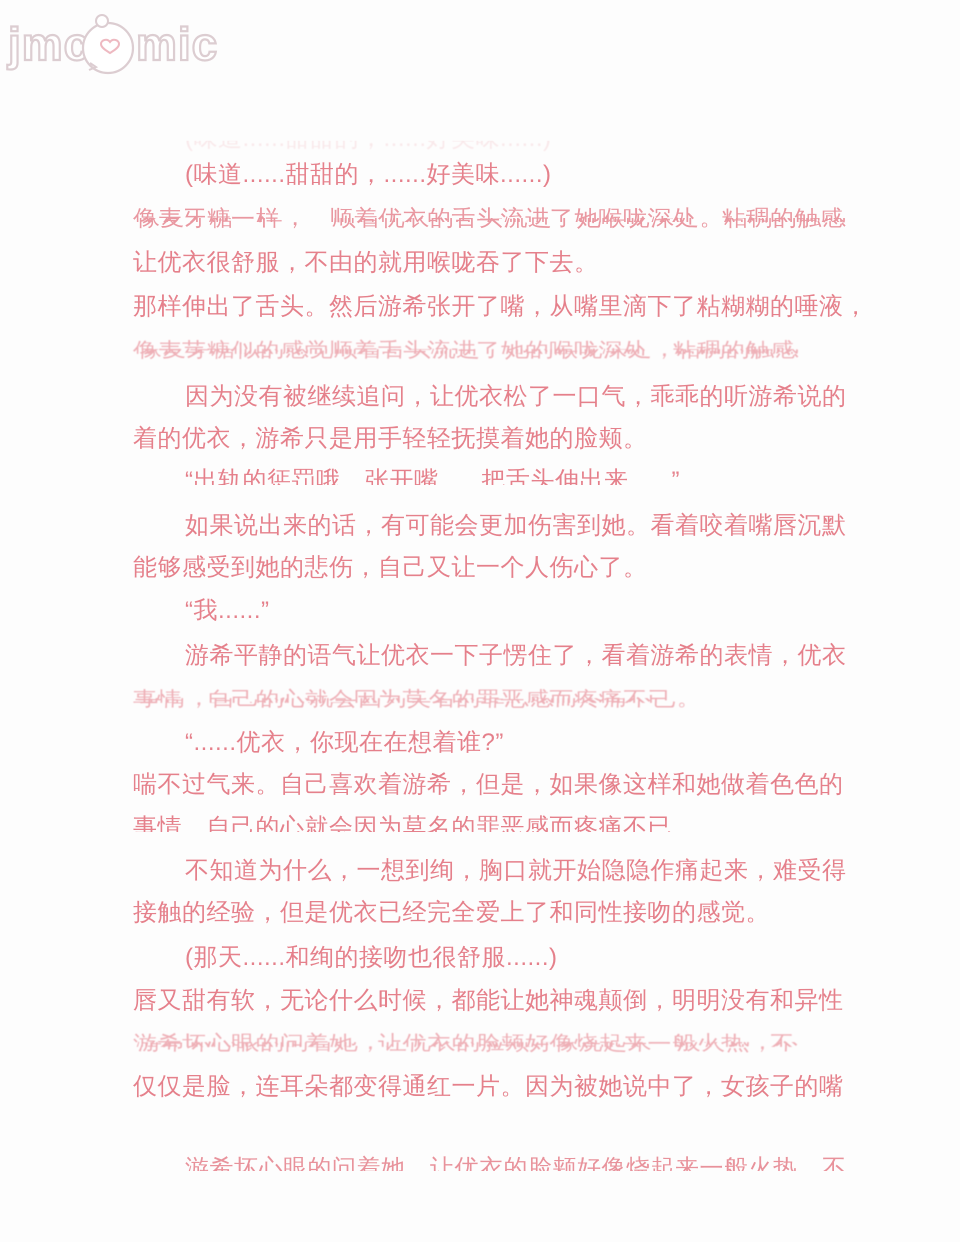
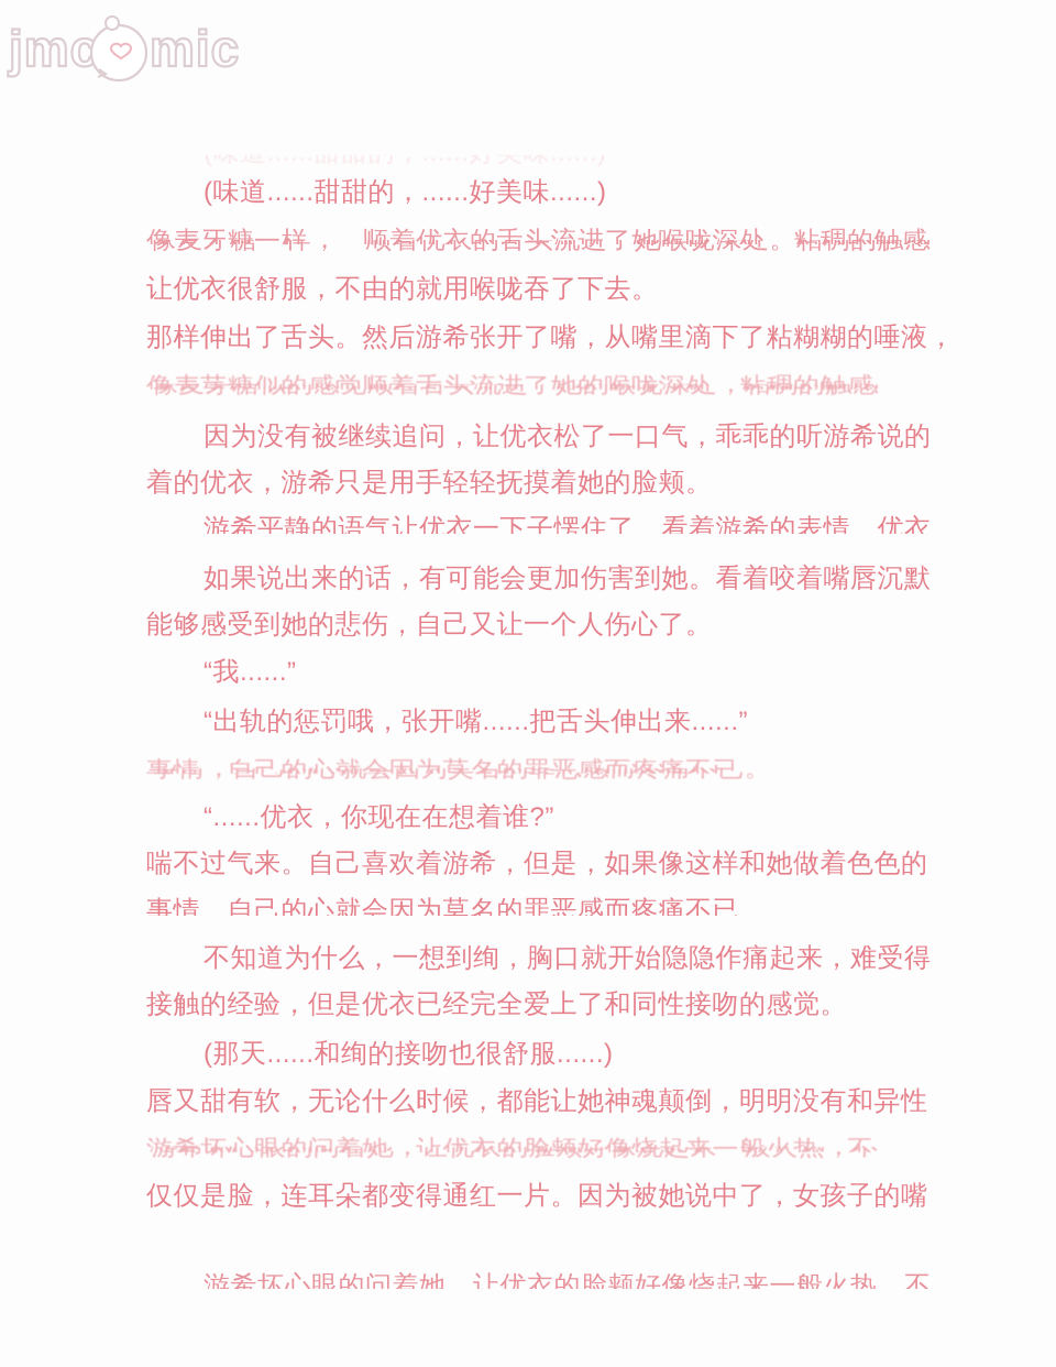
  jmc
  mic
  (味道......甜甜的，......好美味......)
  像麦牙糖一样， 顺着优衣的舌头流进了她喉咙深处。粘稠的触感
  让优衣很舒服，不由的就用喉咙吞了下去。
  那样伸出了舌头。然后游希张开了嘴，从嘴里滴下了粘糊糊的唾液，
  像麦芽糖似的感觉顺着舌头流进了她的喉咙深处，粘稠的触感
  因为没有被继续追问，让优衣松了一口气，乖乖的听游希说的
  着的优衣，游希只是用手轻轻抚摸着她的脸颊。
- “出轨的惩罚哦，张开嘴......把舌头伸出来......”
+ 游希平静的语气让优衣一下子愣住了，看着游希的表情，优衣
  如果说出来的话，有可能会更加伤害到她。看着咬着嘴唇沉默
  能够感受到她的悲伤，自己又让一个人伤心了。
  “我......”
- 游希平静的语气让优衣一下子愣住了，看着游希的表情，优衣
+ “出轨的惩罚哦，张开嘴......把舌头伸出来......”
  事情，自己的心就会因为莫名的罪恶感而疼痛不已。
  “......优衣，你现在在想着谁?”
  喘不过气来。自己喜欢着游希，但是，如果像这样和她做着色色的
  事情，自己的心就会因为莫名的罪恶感而疼痛不已。
  不知道为什么，一想到绚，胸口就开始隐隐作痛起来，难受得
  接触的经验，但是优衣已经完全爱上了和同性接吻的感觉。
  (那天......和绚的接吻也很舒服......)
  唇又甜有软，无论什么时候，都能让她神魂颠倒，明明没有和异性
  游希坏心眼的问着她，让优衣的脸颊好像烧起来一般火热，不
  仅仅是脸，连耳朵都变得通红一片。因为被她说中了，女孩子的嘴
  游希坏心眼的问着她，让优衣的脸颊好像烧起来一般火热，不
